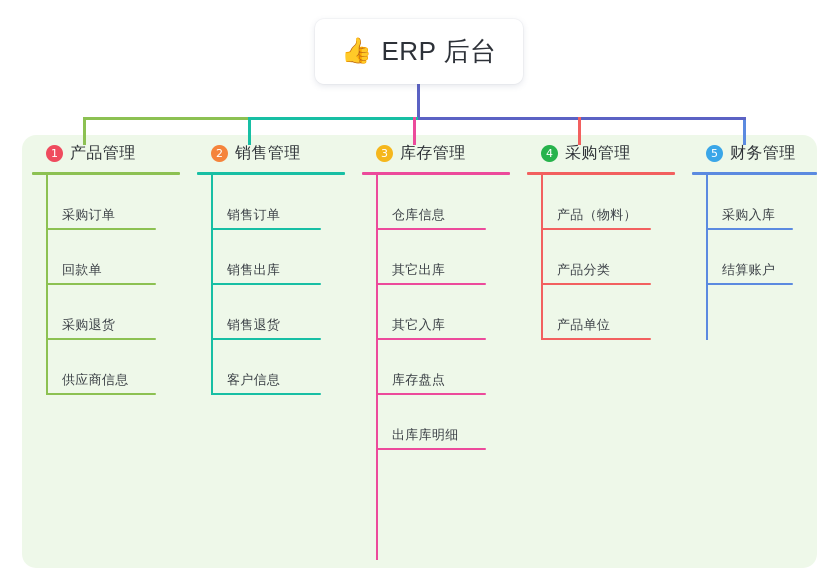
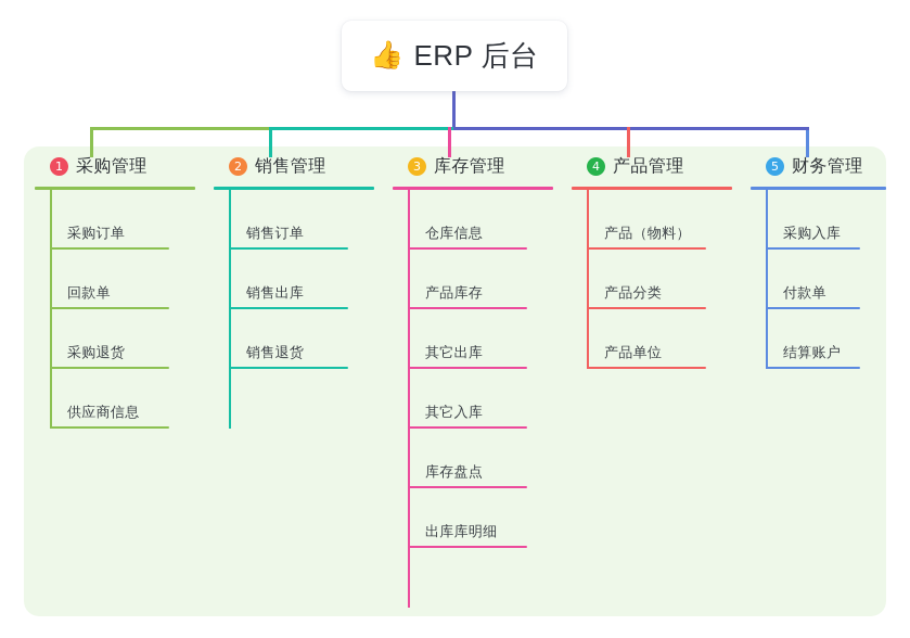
  👍
  ERP 后台
  1
- 产品管理
+ 采购管理
  采购订单
  回款单
  采购退货
  供应商信息
  2
  销售管理
  销售订单
  销售出库
  销售退货
- 客户信息
  3
  库存管理
  仓库信息
+ 产品库存
  其它出库
  其它入库
  库存盘点
  出库库明细
  4
- 采购管理
+ 产品管理
  产品（物料）
  产品分类
  产品单位
  5
  财务管理
  采购入库
+ 付款单
  结算账户
